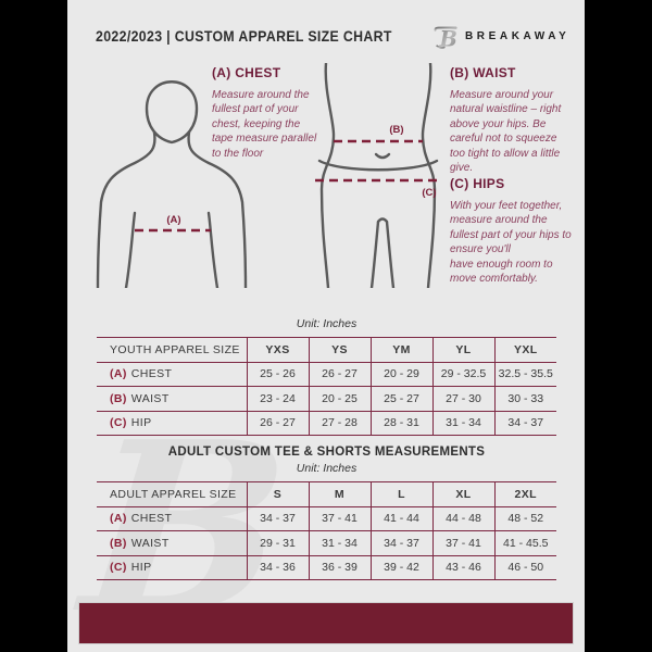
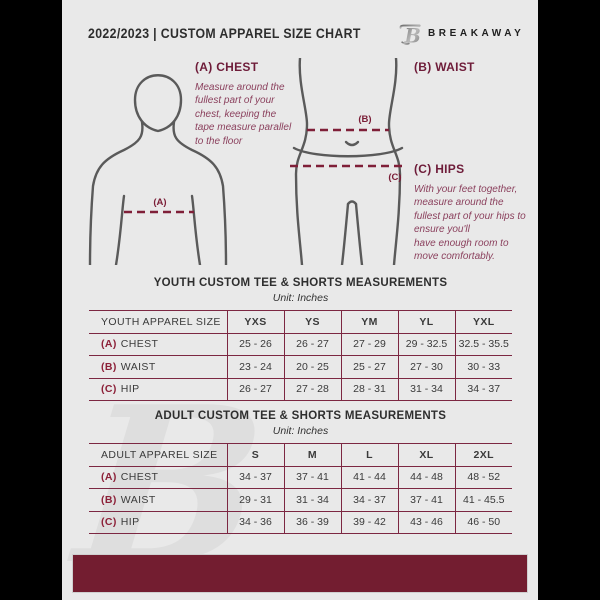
  2022/2023 | CUSTOM APPAREL SIZE CHART
  B
  BREAKAWAY
  (A)
  (B)
  (C)
  (A) CHEST
  Measure around the fullest part of your chest, keeping the tape measure parallel to the floor
  (B) WAIST
- Measure around your natural waistline – right above your hips. Be careful not to squeeze too tight to allow a little give.
  (C) HIPS
  With your feet together, measure around the fullest part of your hips to ensure you'll
  have enough room to move comfortably.
+ YOUTH CUSTOM TEE & SHORTS MEASUREMENTS
  Unit: Inches
  YOUTH APPAREL SIZE	YXS	YS	YM	YL	YXL
- (A) CHEST	25 - 26	26 - 27	20 - 29	29 - 32.5	32.5 - 35.5
+ (A) CHEST	25 - 26	26 - 27	27 - 29	29 - 32.5	32.5 - 35.5
  (B) WAIST	23 - 24	20 - 25	25 - 27	27 - 30	30 - 33
  (C) HIP	26 - 27	27 - 28	28 - 31	31 - 34	34 - 37
  ADULT CUSTOM TEE & SHORTS MEASUREMENTS
  Unit: Inches
  ADULT APPAREL SIZE	S	M	L	XL	2XL
  (A) CHEST	34 - 37	37 - 41	41 - 44	44 - 48	48 - 52
  (B) WAIST	29 - 31	31 - 34	34 - 37	37 - 41	41 - 45.5
  (C) HIP	34 - 36	36 - 39	39 - 42	43 - 46	46 - 50
